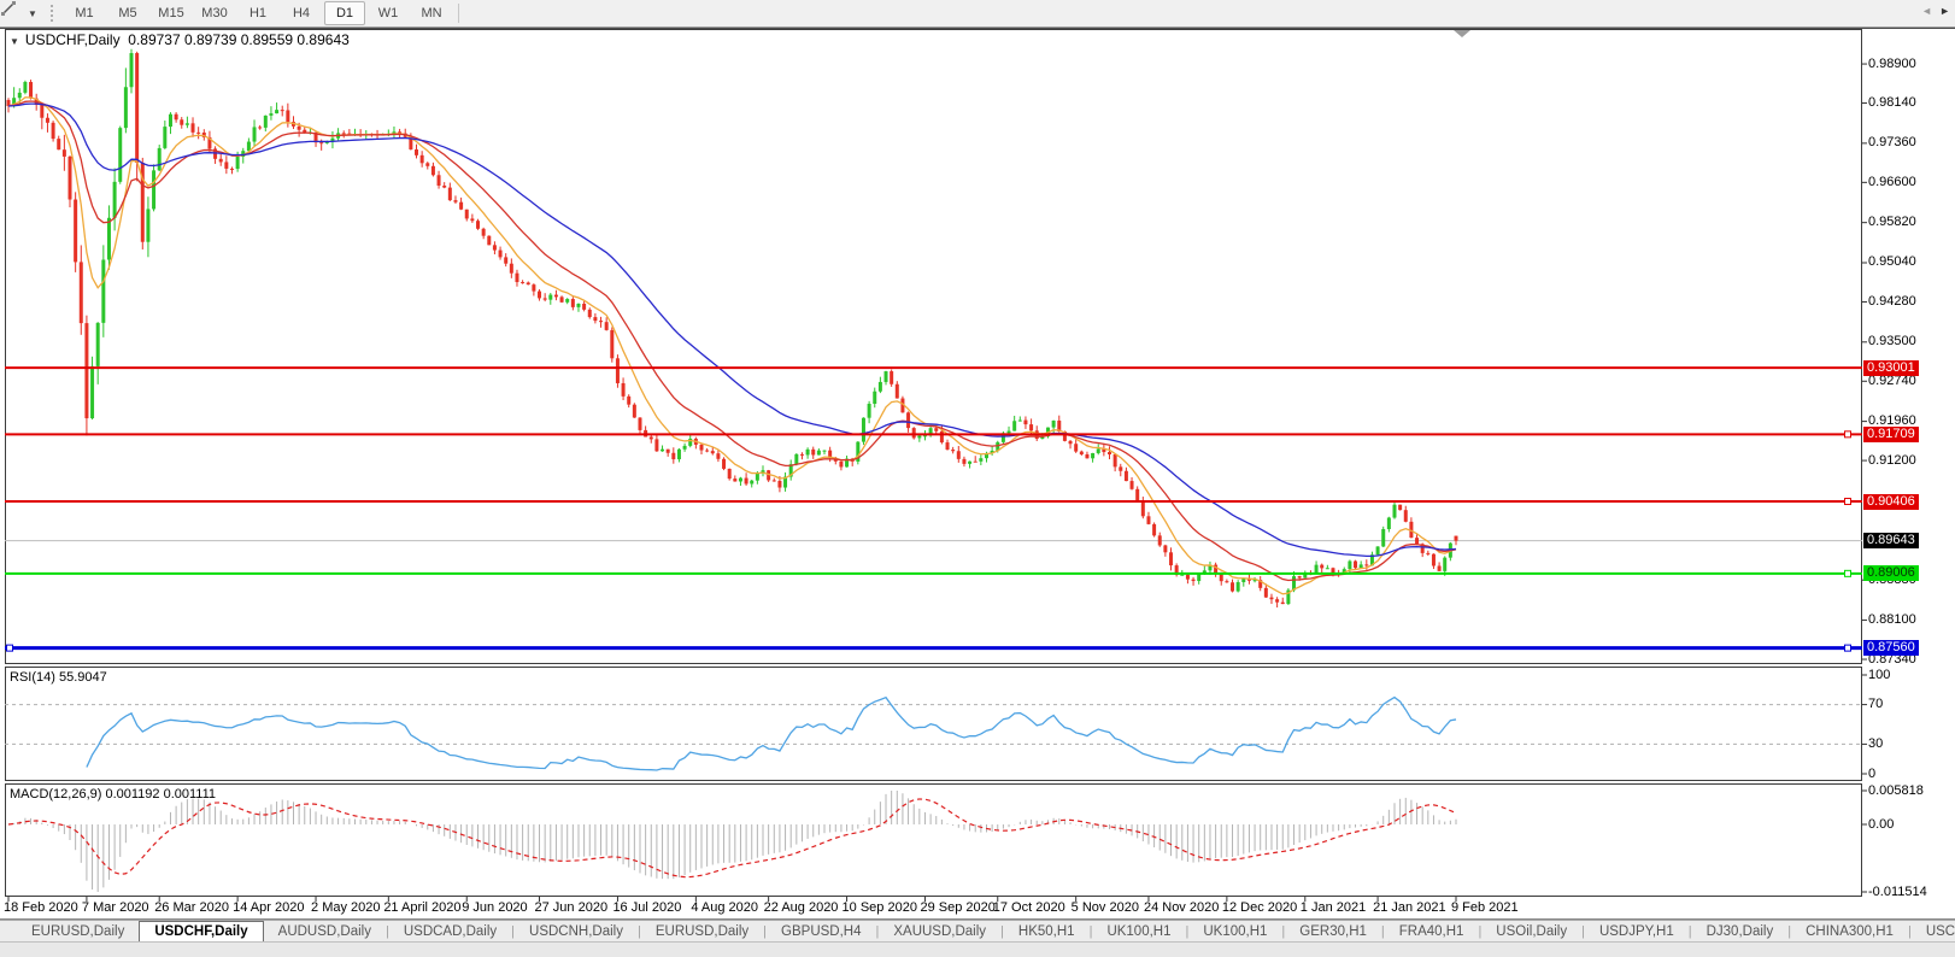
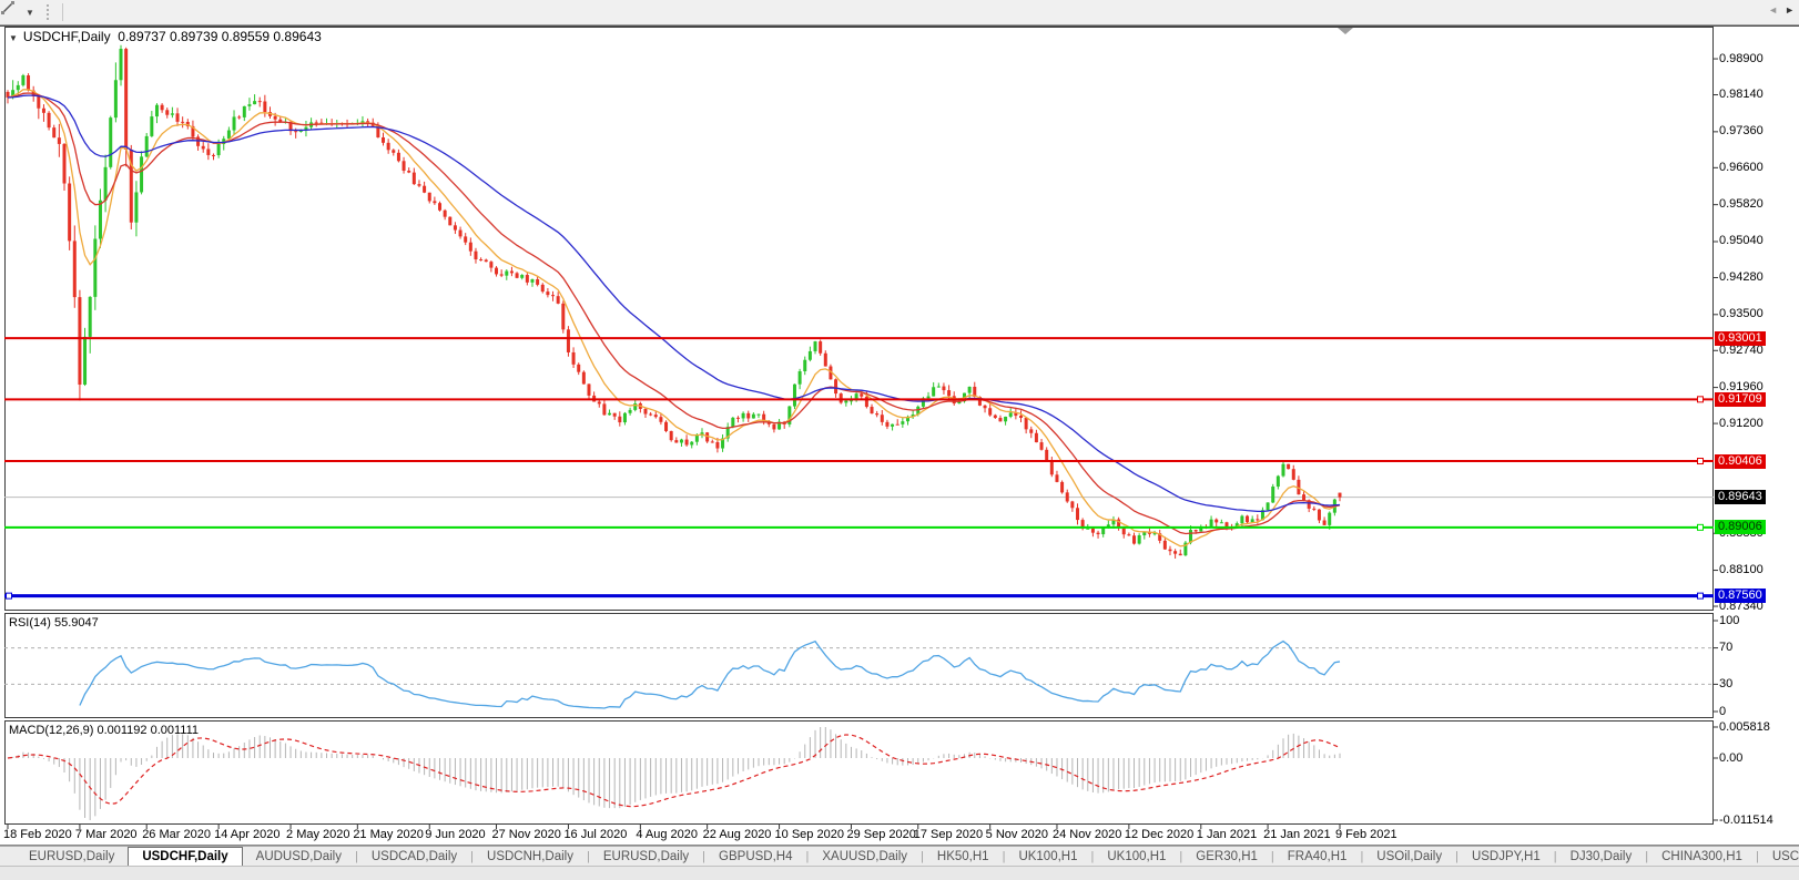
  ▼
- M1
- M5
- M15
- M30
- H1
- H4
- D1
- W1
- MN
  ▼ USDCHF,Daily 0.89737 0.89739 0.89559 0.89643
  RSI(14) 55.9047
  MACD(12,26,9) 0.001192 0.001111
  0.93001
  0.91709
  0.90406
  0.89006
  0.87560
  0.89643
  0.98900
  0.98140
  0.97360
  0.96600
  0.95820
  0.95040
  0.94280
  0.93500
  0.92740
  0.91960
  0.91200
  0.88100
  0.87340
  100
  70
  30
  0
  0.005818
  0.00
  -0.011514
  18 Feb 2020
  7 Mar 2020
  26 Mar 2020
  14 Apr 2020
  2 May 2020
- 21 April 2020
+ 21 May 2020
  9 Jun 2020
- 27 Jun 2020
+ 27 Nov 2020
  16 Jul 2020
  4 Aug 2020
  22 Aug 2020
  10 Sep 2020
  29 Sep 2020
- 17 Oct 2020
+ 17 Sep 2020
  5 Nov 2020
  24 Nov 2020
  12 Dec 2020
  1 Jan 2021
  21 Jan 2021
  9 Feb 2021
  EURUSD,Daily
  USDCHF,Daily
  AUDUSD,Daily
  |
  USDCAD,Daily
  |
  USDCNH,Daily
  |
  EURUSD,Daily
  |
  GBPUSD,H4
  |
  XAUUSD,Daily
  |
  HK50,H1
  |
  UK100,H1
  |
  UK100,H1
  |
  GER30,H1
  |
  FRA40,H1
  |
  USOil,Daily
  |
  USDJPY,H1
  |
  DJ30,Daily
  |
  CHINA300,H1
  |
  USC
  ◄
  ►
